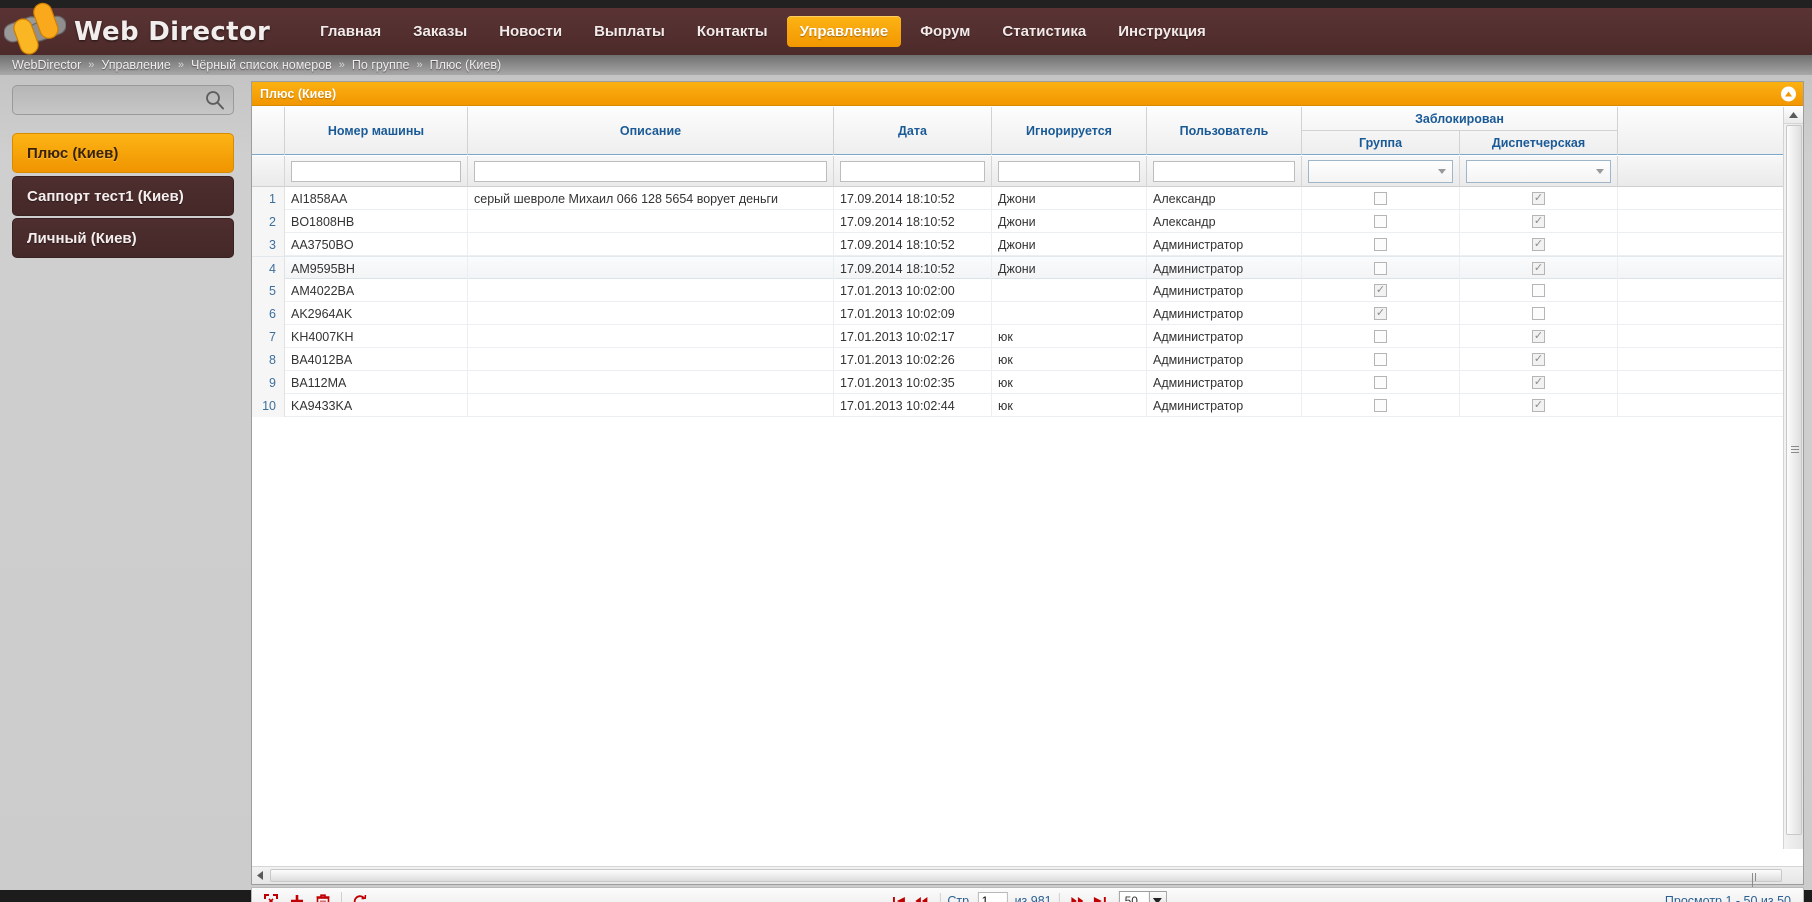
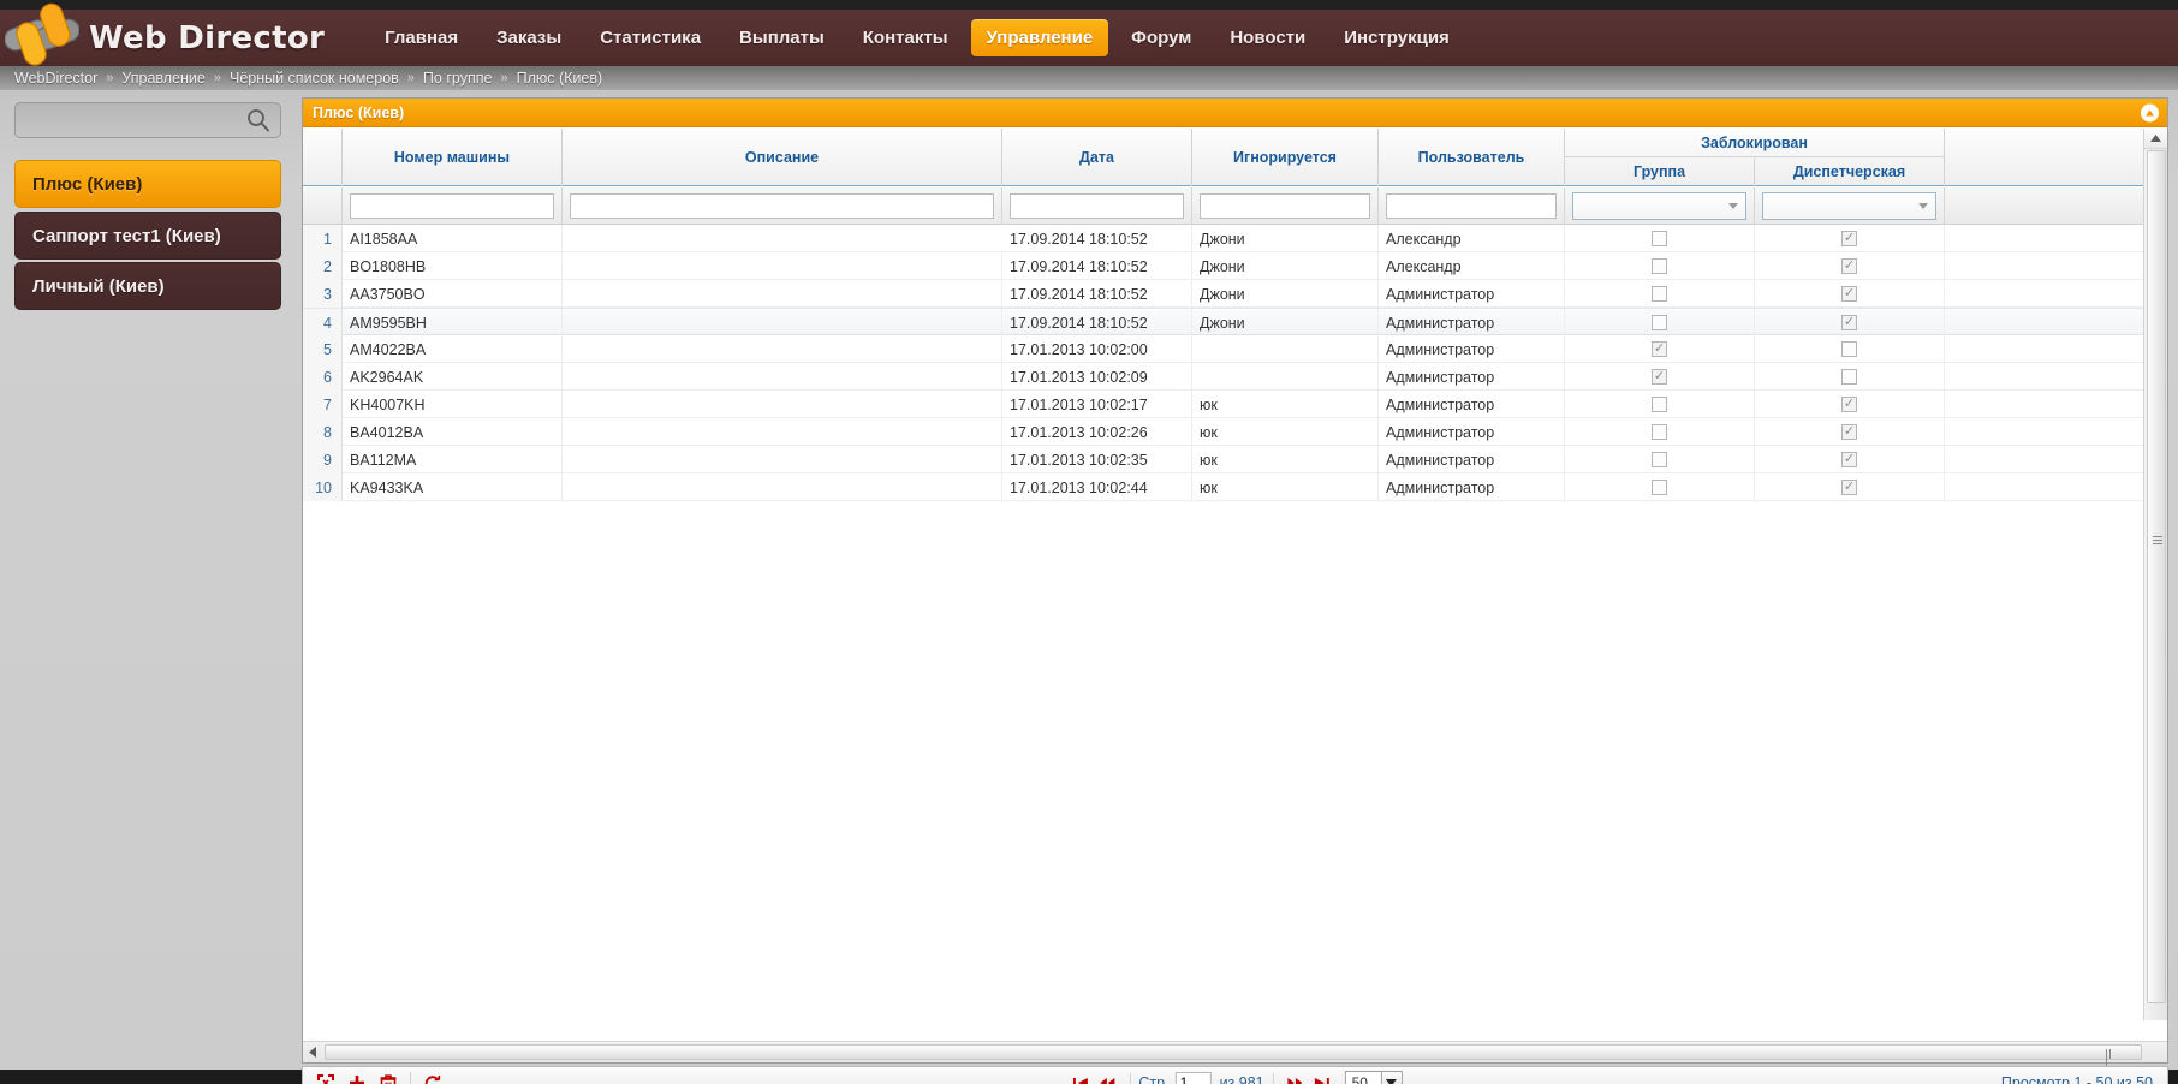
  Web Director
  Главная
  Заказы
- Новости
+ Статистика
  Выплаты
  Контакты
  Управление
  Форум
- Статистика
+ Новости
  Инструкция
  WebDirector
  »
  Управление
  »
  Чёрный список номеров
  »
  По группе
  »
  Плюс (Киев)
  Плюс (Киев)
  Саппорт тест1 (Киев)
  Личный (Киев)
  Плюс (Киев)
  Номер машины
  Описание
  Дата
  Игнорируется
  Пользователь
  Заблокирован
  Группа
  Диспетчерская
  1
  AI1858AA
- серый шевроле Михаил 066 128 5654 ворует деньги
  17.09.2014 18:10:52
  Джони
  Александр
  ✓
  2
  BO1808HB
  17.09.2014 18:10:52
  Джони
  Александр
  ✓
  3
  AA3750BO
  17.09.2014 18:10:52
  Джони
  Администратор
  ✓
  4
  AM9595BH
  17.09.2014 18:10:52
  Джони
  Администратор
  ✓
  5
  AM4022BA
  17.01.2013 10:02:00
  Администратор
  ✓
  6
  AK2964AK
  17.01.2013 10:02:09
  Администратор
  ✓
  7
  KH4007KH
  17.01.2013 10:02:17
  юк
  Администратор
  ✓
  8
  BA4012BA
  17.01.2013 10:02:26
  юк
  Администратор
  ✓
  9
  BA112MA
  17.01.2013 10:02:35
  юк
  Администратор
  ✓
  10
  KA9433KA
  17.01.2013 10:02:44
  юк
  Администратор
  ✓
  Стр.
  1
  из 981
  50
  Просмотр 1 - 50 из 50
